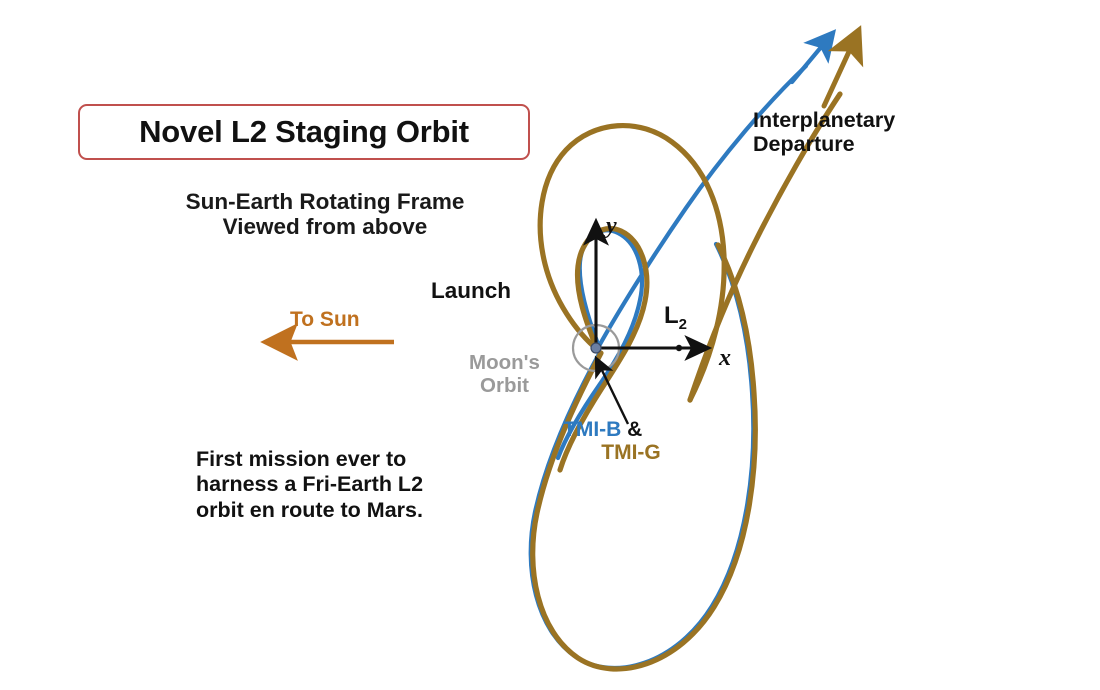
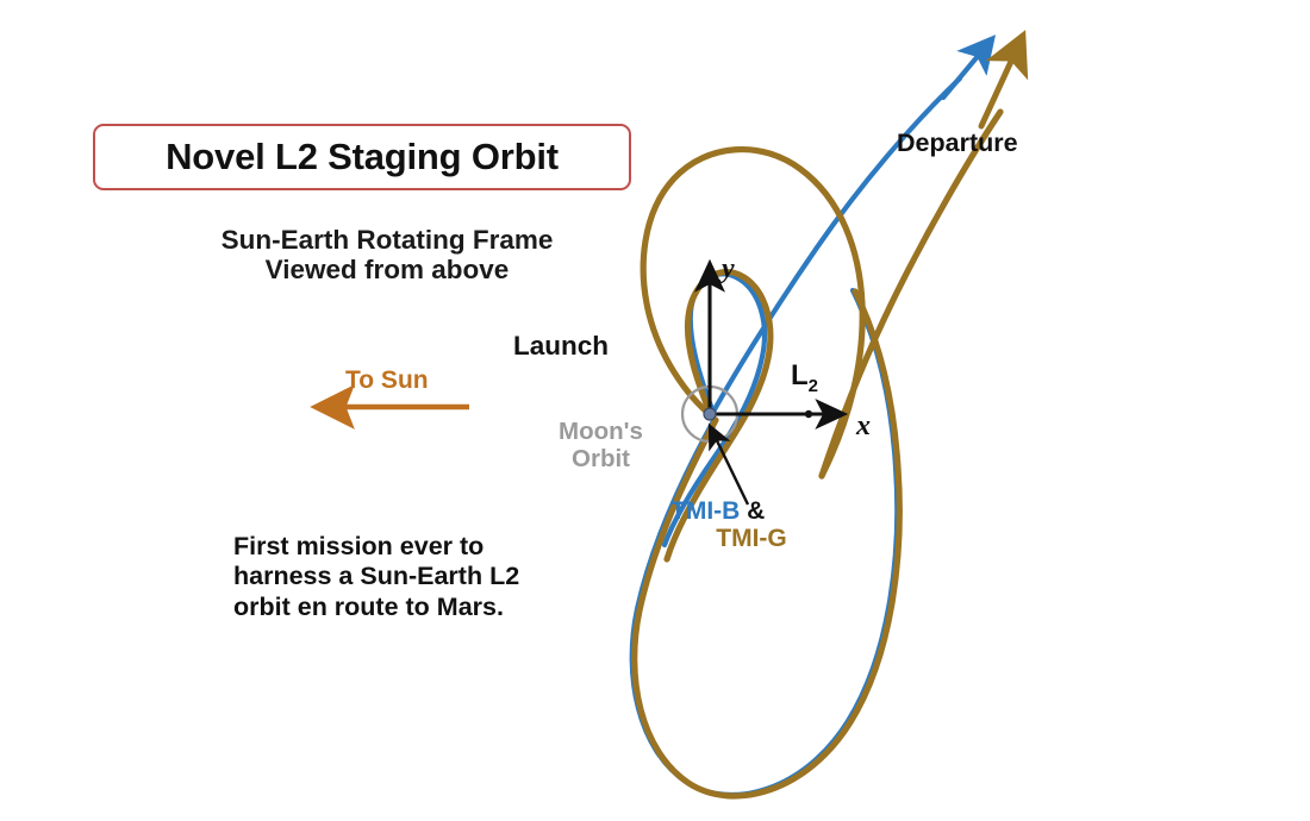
  Novel L2 Staging Orbit
  Sun-Earth Rotating Frame
  Viewed from above
  To Sun
  Launch
  Moon's
  Orbit
- Interplanetary
  Departure
  TMI-B &
  TMI-G
  L2
  y
  x
- First mission ever to harness a Fri-Earth L2 orbit en route to Mars.
+ First mission ever to harness a Sun-Earth L2 orbit en route to Mars.
